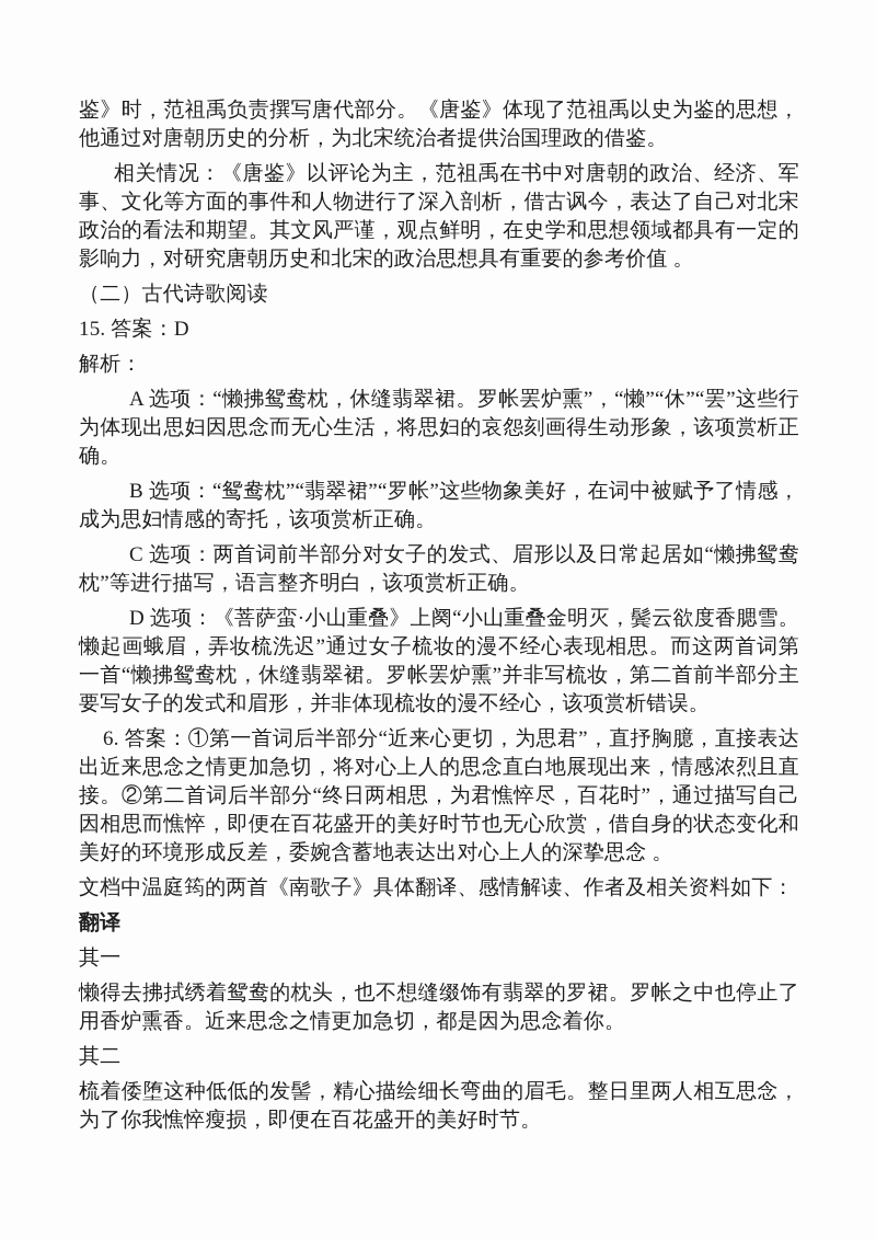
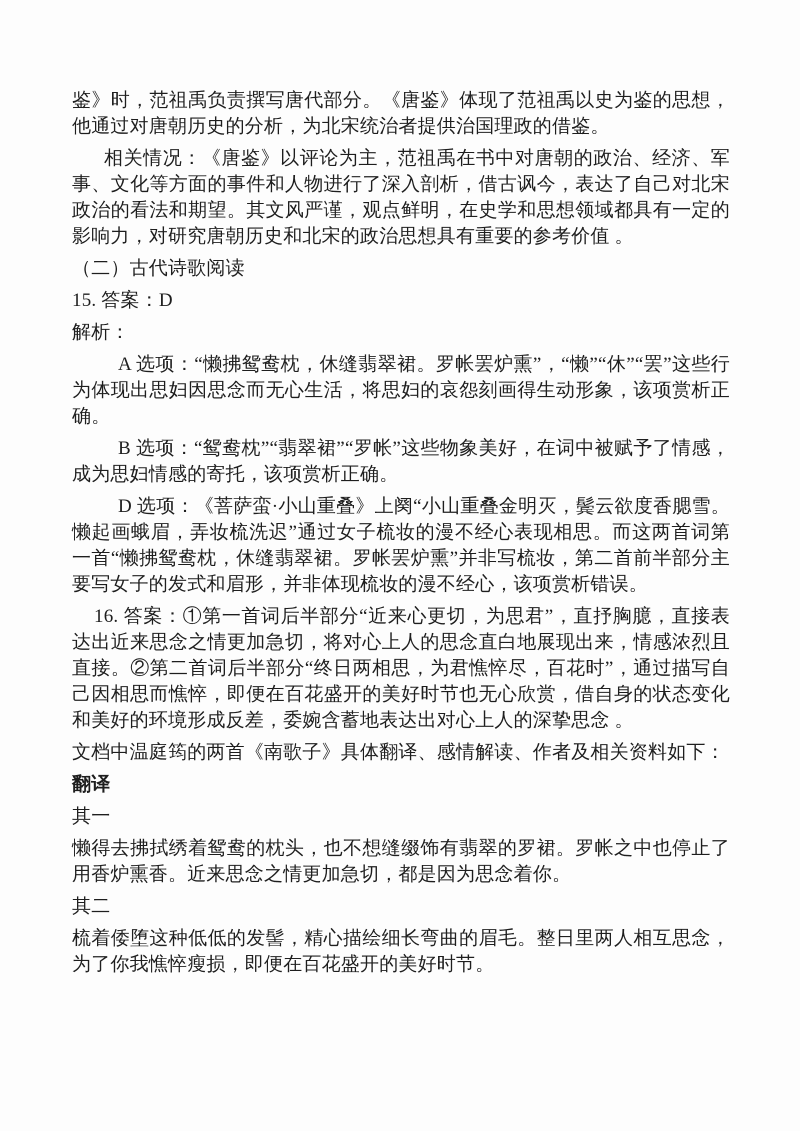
  鉴》时，范祖禹负责撰写唐代部分。《唐鉴》体现了范祖禹以史为鉴的思想，他通过对唐朝历史的分析，为北宋统治者提供治国理政的借鉴。
  相关情况：《唐鉴》以评论为主，范祖禹在书中对唐朝的政治、经济、军事、文化等方面的事件和人物进行了深入剖析，借古讽今，表达了自己对北宋政治的看法和期望。其文风严谨，观点鲜明，在史学和思想领域都具有一定的影响力，对研究唐朝历史和北宋的政治思想具有重要的参考价值 。
  （二）古代诗歌阅读
  15. 答案：D
  解析：
  A 选项：“懒拂鸳鸯枕，休缝翡翠裙。罗帐罢炉熏”，“懒”“休”“罢”这些行为体现出思妇因思念而无心生活，将思妇的哀怨刻画得生动形象，该项赏析正确。
  B 选项：“鸳鸯枕”“翡翠裙”“罗帐”这些物象美好，在词中被赋予了情感，成为思妇情感的寄托，该项赏析正确。
- C 选项：两首词前半部分对女子的发式、眉形以及日常起居如“懒拂鸳鸯枕”等进行描写，语言整齐明白，该项赏析正确。
  D 选项：《菩萨蛮·小山重叠》上阕“小山重叠金明灭，鬓云欲度香腮雪。懒起画蛾眉，弄妆梳洗迟”通过女子梳妆的漫不经心表现相思。而这两首词第一首“懒拂鸳鸯枕，休缝翡翠裙。罗帐罢炉熏”并非写梳妆，第二首前半部分主要写女子的发式和眉形，并非体现梳妆的漫不经心，该项赏析错误。
- 6. 答案：①第一首词后半部分“近来心更切，为思君”，直抒胸臆，直接表达出近来思念之情更加急切，将对心上人的思念直白地展现出来，情感浓烈且直接。②第二首词后半部分“终日两相思，为君憔悴尽，百花时”，通过描写自己因相思而憔悴，即便在百花盛开的美好时节也无心欣赏，借自身的状态变化和美好的环境形成反差，委婉含蓄地表达出对心上人的深挚思念 。
+ 16. 答案：①第一首词后半部分“近来心更切，为思君”，直抒胸臆，直接表达出近来思念之情更加急切，将对心上人的思念直白地展现出来，情感浓烈且直接。②第二首词后半部分“终日两相思，为君憔悴尽，百花时”，通过描写自己因相思而憔悴，即便在百花盛开的美好时节也无心欣赏，借自身的状态变化和美好的环境形成反差，委婉含蓄地表达出对心上人的深挚思念 。
  文档中温庭筠的两首《南歌子》具体翻译、感情解读、作者及相关资料如下：
  翻译
  其一
  懒得去拂拭绣着鸳鸯的枕头，也不想缝缀饰有翡翠的罗裙。罗帐之中也停止了用香炉熏香。近来思念之情更加急切，都是因为思念着你。
  其二
  梳着倭堕这种低低的发髻，精心描绘细长弯曲的眉毛。整日里两人相互思念，为了你我憔悴瘦损，即便在百花盛开的美好时节。
